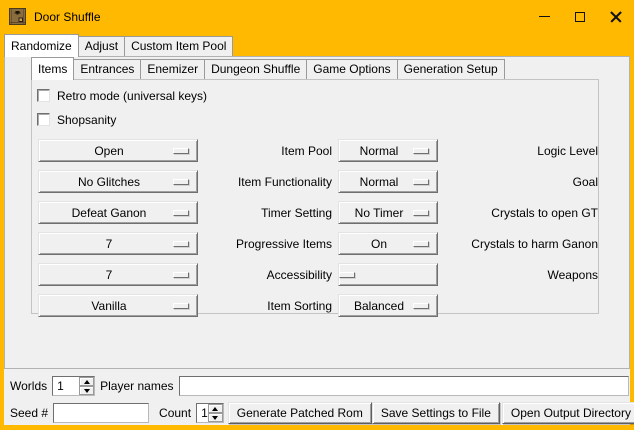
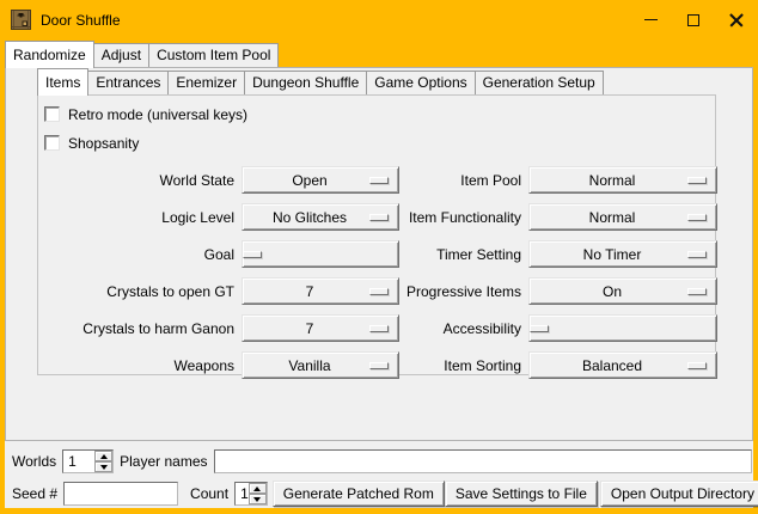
  Door Shuffle
  Randomize
  Adjust
  Custom Item Pool
  Items
  Entrances
  Enemizer
  Dungeon Shuffle
  Game Options
  Generation Setup
  Retro mode (universal keys)
  Shopsanity
+ World State
  Open
  Item Pool
  Normal
  Logic Level
  No Glitches
  Item Functionality
  Normal
  Goal
- Defeat Ganon
  Timer Setting
  No Timer
  Crystals to open GT
  7
  Progressive Items
  On
  Crystals to harm Ganon
  7
  Accessibility
  Weapons
  Vanilla
  Item Sorting
  Balanced
  Worlds
  1
  Player names
  Seed #
  Count
  1
  Generate Patched Rom
  Save Settings to File
  Open Output Directory
